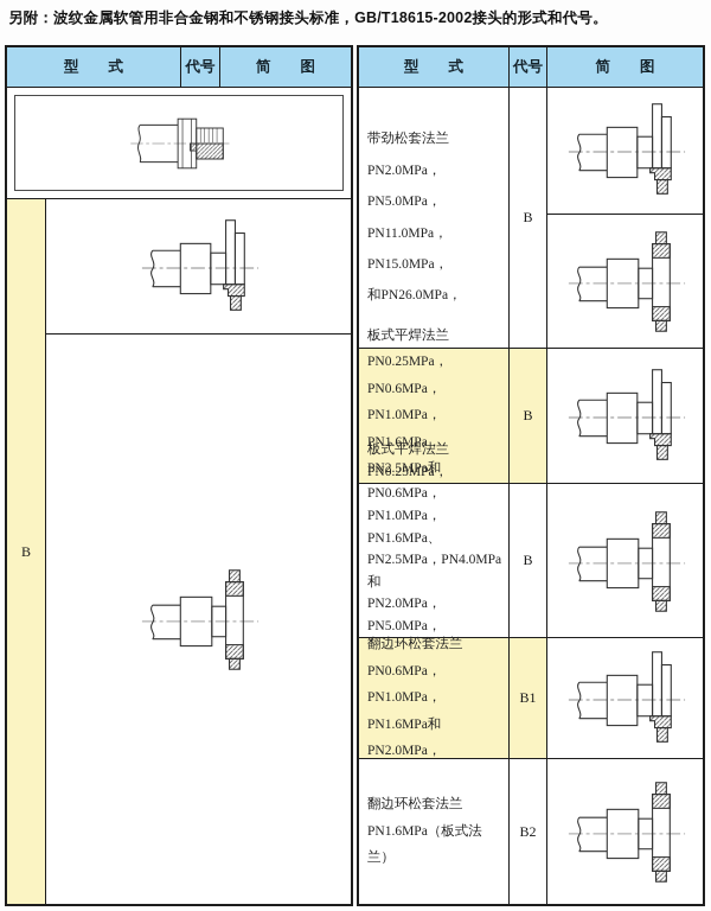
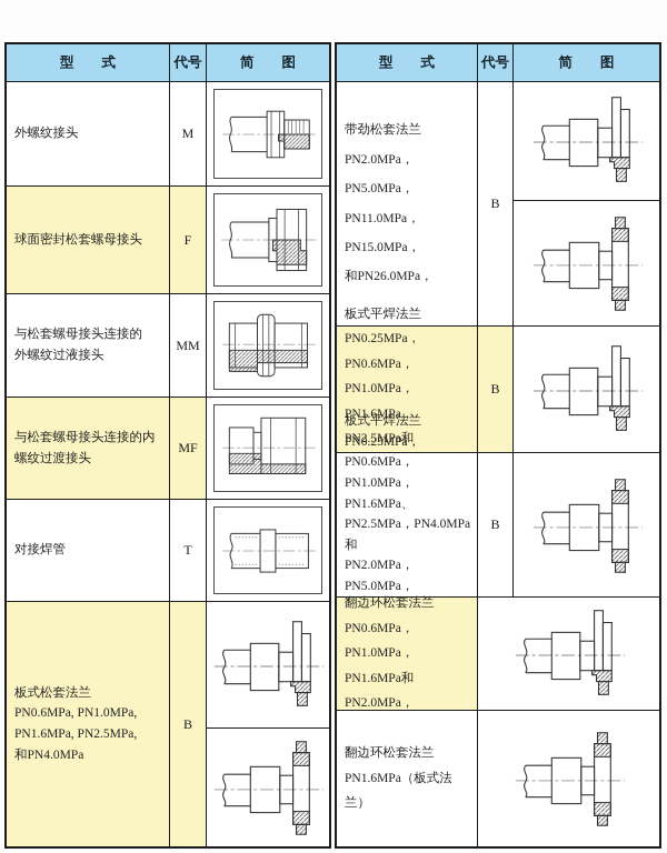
- 另附：波纹金属软管用非合金钢和不锈钢接头标准，GB/T18615-2002接头的形式和代号。
  型 式
  代号
  简 图
+ 外螺纹接头
+ M
+ 球面密封松套螺母接头
+ F
+ 与松套螺母接头连接的
+ 外螺纹过液接头
+ MM
+ 与松套螺母接头连接的内
+ 螺纹过渡接头
+ MF
+ 对接焊管
+ T
+ 板式松套法兰
+ PN0.6MPa, PN1.0MPa,
+ PN1.6MPa, PN2.5MPa,
+ 和PN4.0MPa
  B
  型 式
  代号
  简 图
  带劲松套法兰
  PN2.0MPa，PN5.0MPa，
  PN11.0MPa，PN15.0MPa，
  和PN26.0MPa，
  B
  板式平焊法兰
  PN0.25MPa，PN0.6MPa，
  PN1.0MPa，PN1.6MPa，
  B
  板式平焊法兰
  PN0.25MPa，PN0.6MPa，
  PN1.0MPa，PN1.6MPa、
  PN2.5MPa，PN4.0MPa和
  PN2.0MPa，PN5.0MPa，
  B
  翻边环松套法兰
  PN0.6MPa，PN1.0MPa，
  PN1.6MPa和PN2.0MPa，
- B1
  翻边环松套法兰
  PN1.6MPa（板式法兰）
- B2
